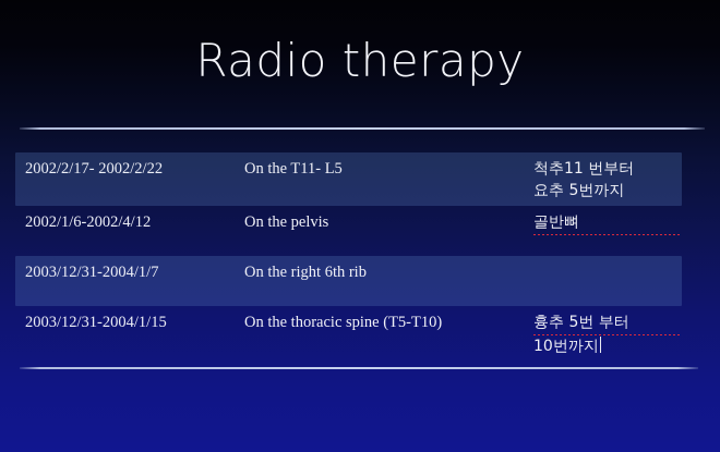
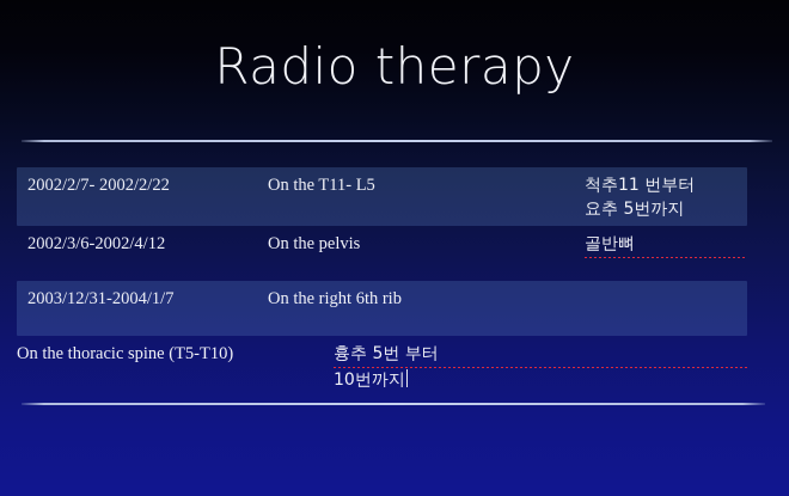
  Radio therapy
- 2002/2/17- 2002/2/22
+ 2002/2/7- 2002/2/22
  On the T11- L5
  척추11 번부터
  요추 5번까지
- 2002/1/6-2002/4/12
+ 2002/3/6-2002/4/12
  On the pelvis
  골반뼈
  2003/12/31-2004/1/7
  On the right 6th rib
- 2003/12/31-2004/1/15
  On the thoracic spine (T5-T10)
  흉추 5번 부터
  10번까지
